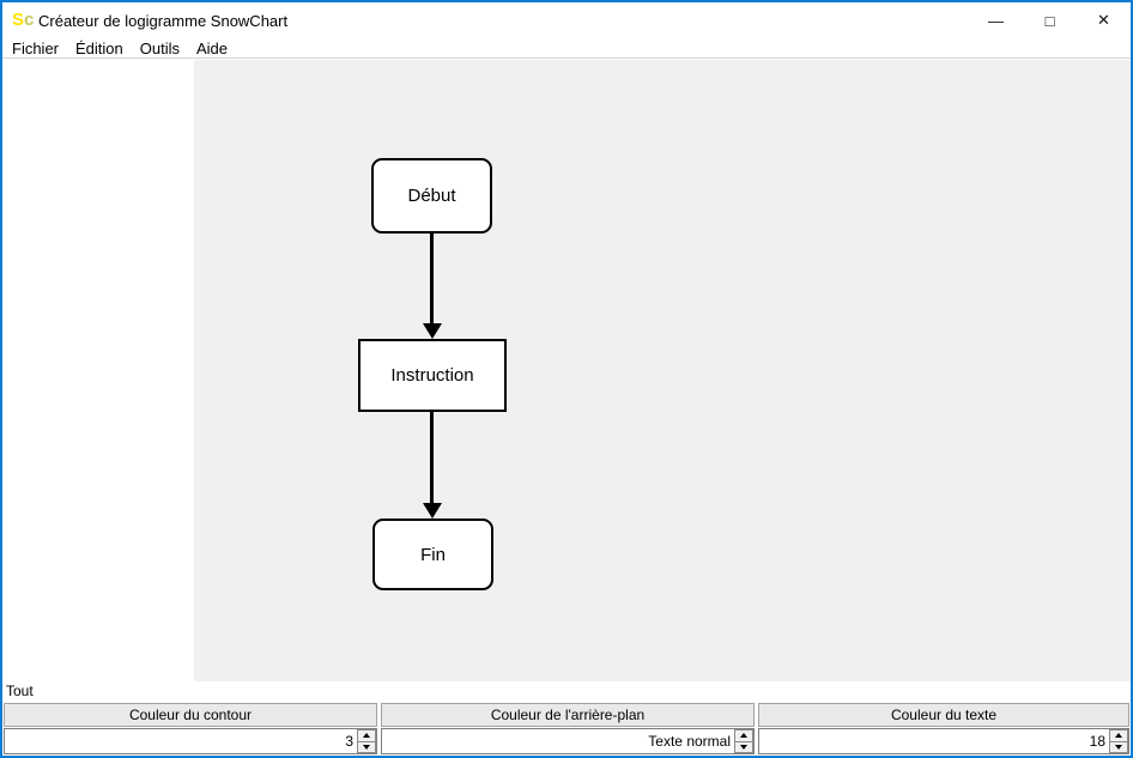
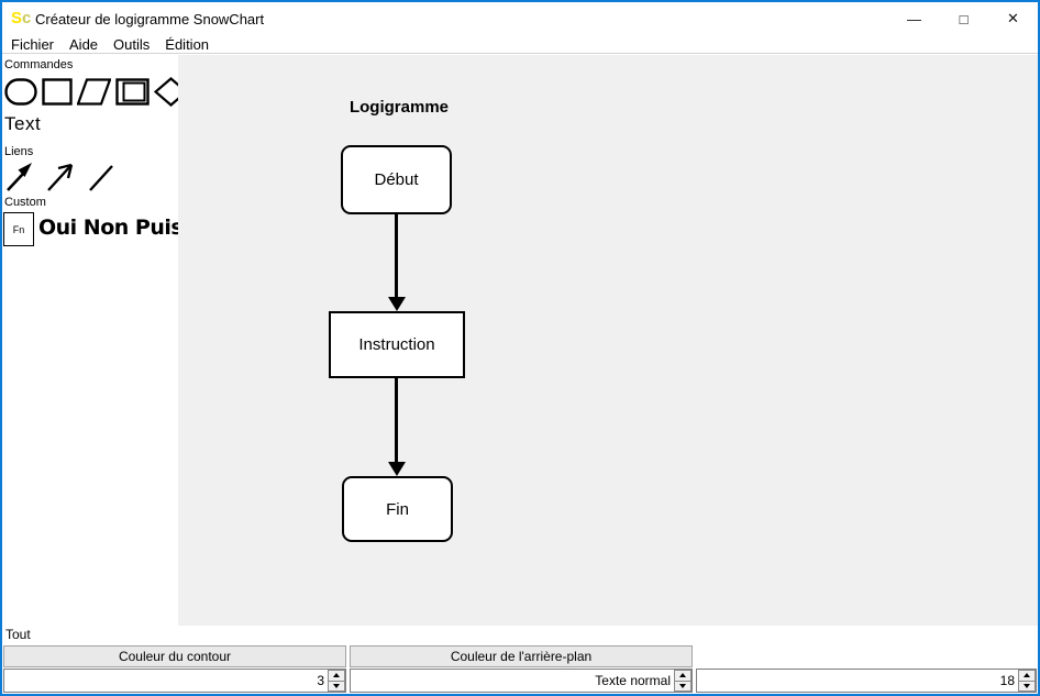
  Sc
  Créateur de logigramme SnowChart
  —
  □
  ✕
  Fichier
- Édition
+ Aide
  Outils
- Aide
+ Édition
+ Commandes
+ Text
+ Liens
+ Custom
+ Fn
+ Oui Non Puis
+ Logigramme
  Début
  Instruction
  Fin
  Tout
  Couleur du contour
  Couleur de l'arrière-plan
- Couleur du texte
  3
  Texte normal
  18
